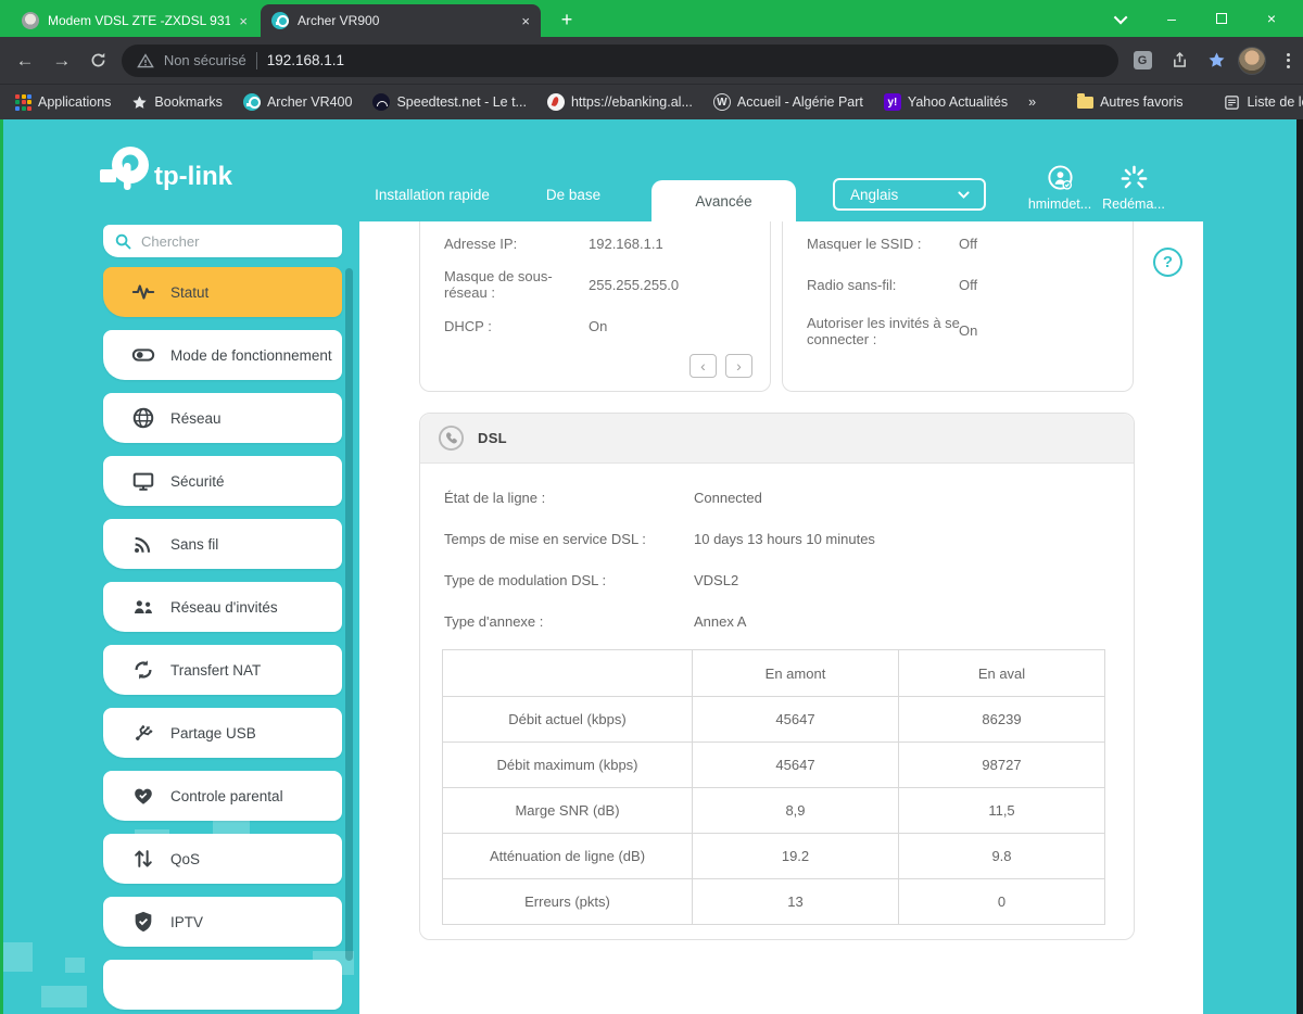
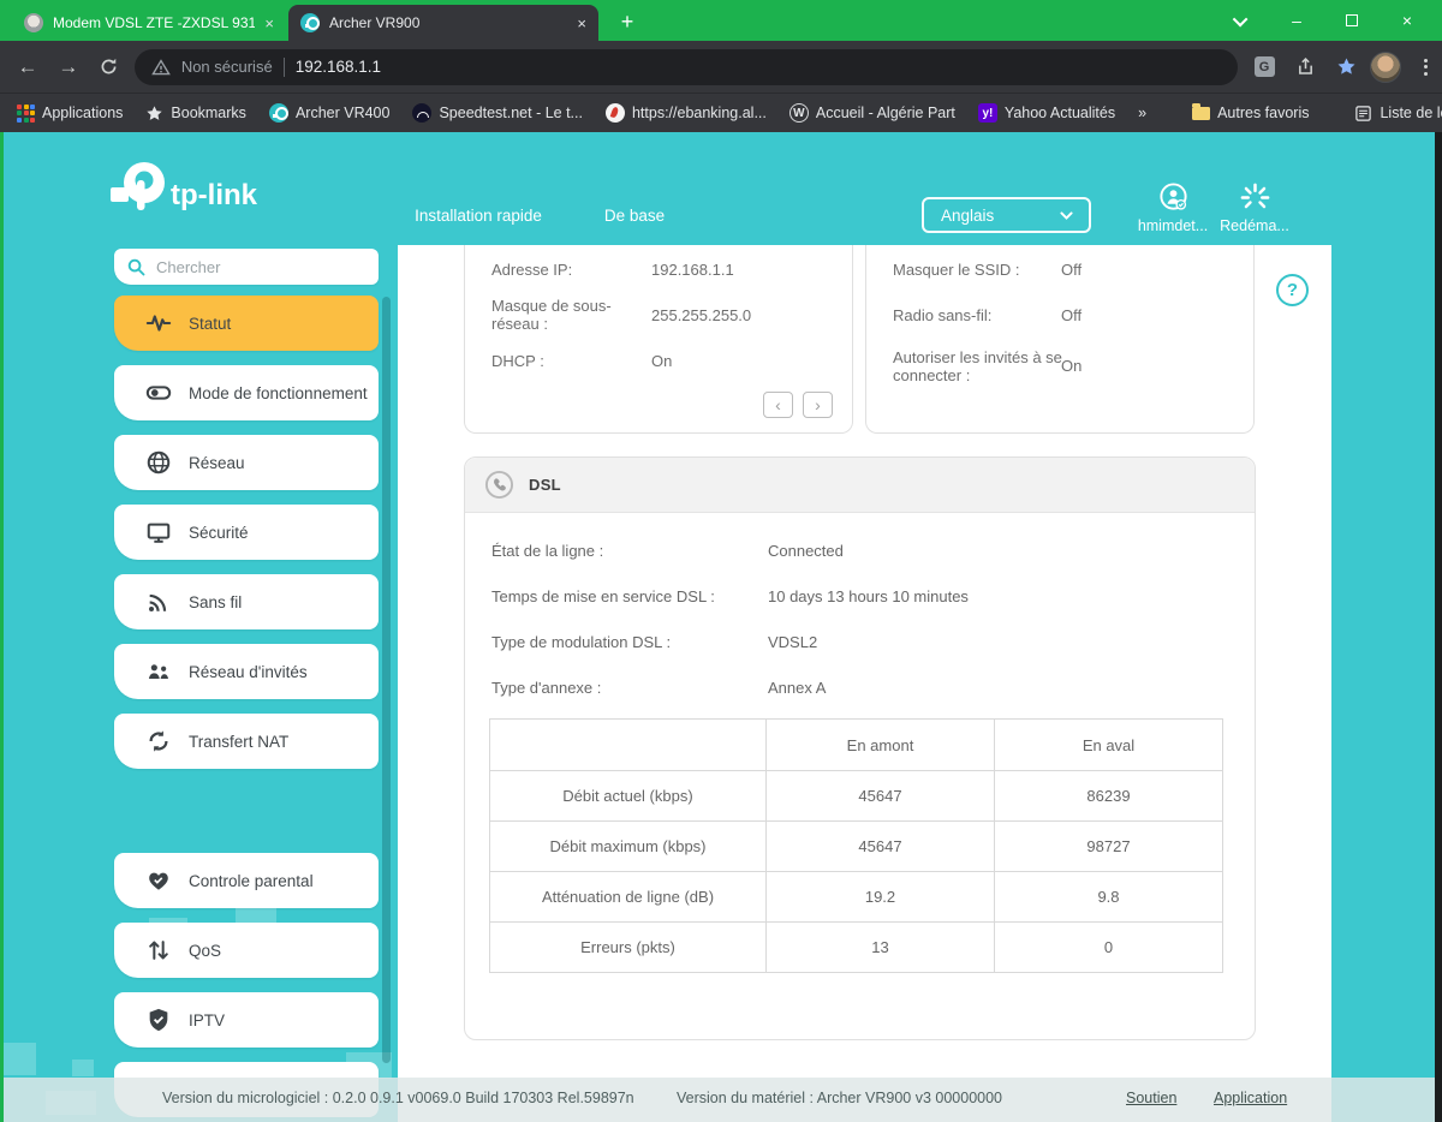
  Modem VDSL ZTE -ZXDSL 931
  ×
  Archer VR900
  ×
  +
  –
  ×
  ←
  →
  Non sécurisé
  192.168.1.1
  G
  Applications
  Bookmarks
  Archer VR400
  Speedtest.net - Le t...
  https://ebanking.al...
  W
  Accueil - Algérie Part
  y!
  Yahoo Actualités
  »
  Autres favoris
  tp-link
  Installation rapide
  De base
- Avancée
  Anglais
  hmimdet...
  Redéma...
  Chercher
  Statut
  Mode de fonctionnement
  Réseau
  Sécurité
  Sans fil
  Réseau d'invités
  Transfert NAT
- Partage USB
  Controle parental
  QoS
  IPTV
  Adresse IP:
  192.168.1.1
  Masque de sous-réseau :
  255.255.255.0
  DHCP :
  On
  ‹
  ›
  Masquer le SSID :
  Off
  Radio sans-fil:
  Off
  Autoriser les invités à se connecter :
  On
  ?
  DSL
  État de la ligne :
  Connected
  Temps de mise en service DSL :
  10 days 13 hours 10 minutes
  Type de modulation DSL :
  VDSL2
  Type d'annexe :
  Annex A
  	En amont	En aval
  Débit actuel (kbps)	45647	86239
  Débit maximum (kbps)	45647	98727
- Marge SNR (dB)	8,9	11,5
  Atténuation de ligne (dB)	19.2	9.8
  Erreurs (pkts)	13	0
+ Version du micrologiciel : 0.2.0 0.9.1 v0069.0 Build 170303 Rel.59897n
+ Version du matériel : Archer VR900 v3 00000000
+ Soutien
+ Application
